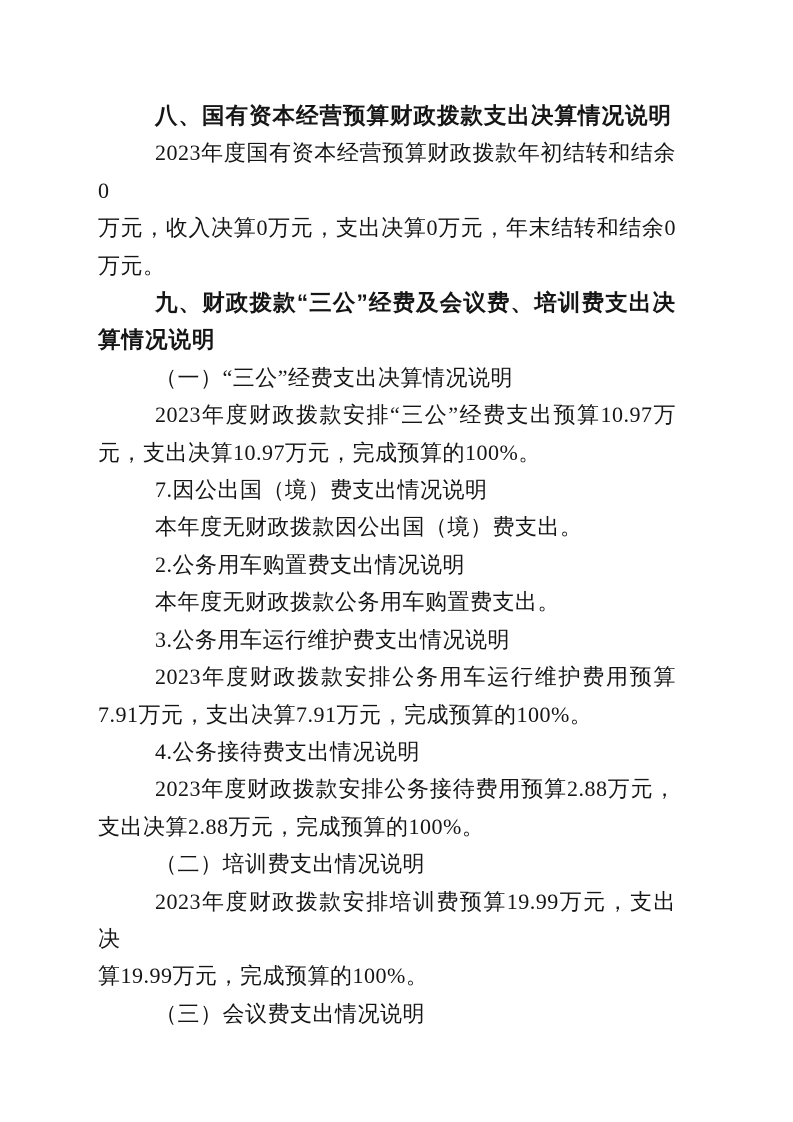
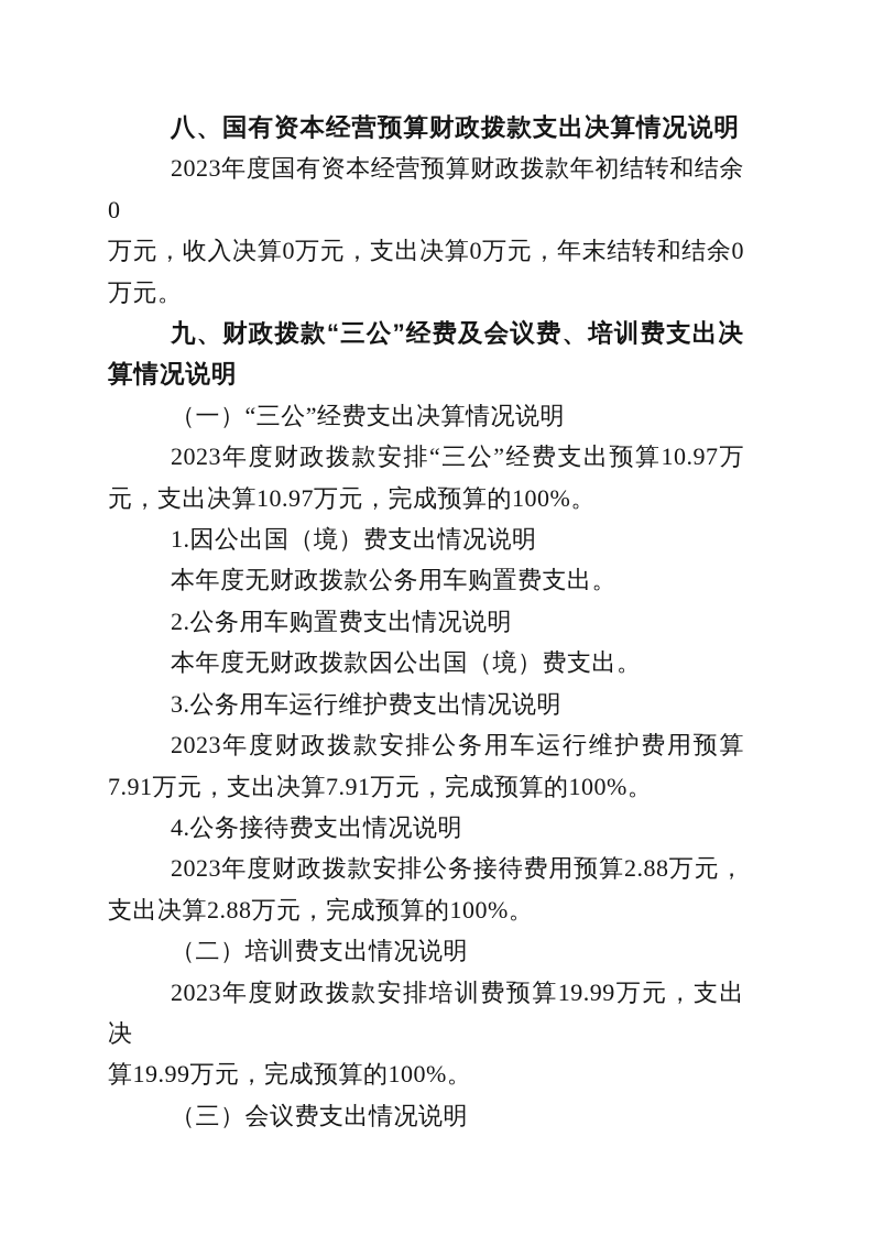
  八、国有资本经营预算财政拨款支出决算情况说明
  2023年度国有资本经营预算财政拨款年初结转和结余0
  万元，收入决算0万元，支出决算0万元，年末结转和结余0
  万元。
  九、财政拨款“三公”经费及会议费、培训费支出决
  算情况说明
  （一）“三公”经费支出决算情况说明
  2023年度财政拨款安排“三公”经费支出预算10.97万
  元，支出决算10.97万元，完成预算的100%。
- 7.因公出国（境）费支出情况说明
+ 1.因公出国（境）费支出情况说明
- 本年度无财政拨款因公出国（境）费支出。
+ 本年度无财政拨款公务用车购置费支出。
  2.公务用车购置费支出情况说明
- 本年度无财政拨款公务用车购置费支出。
+ 本年度无财政拨款因公出国（境）费支出。
  3.公务用车运行维护费支出情况说明
  2023年度财政拨款安排公务用车运行维护费用预算
  7.91万元，支出决算7.91万元，完成预算的100%。
  4.公务接待费支出情况说明
  2023年度财政拨款安排公务接待费用预算2.88万元，
  支出决算2.88万元，完成预算的100%。
  （二）培训费支出情况说明
  2023年度财政拨款安排培训费预算19.99万元，支出决
  算19.99万元，完成预算的100%。
  （三）会议费支出情况说明
